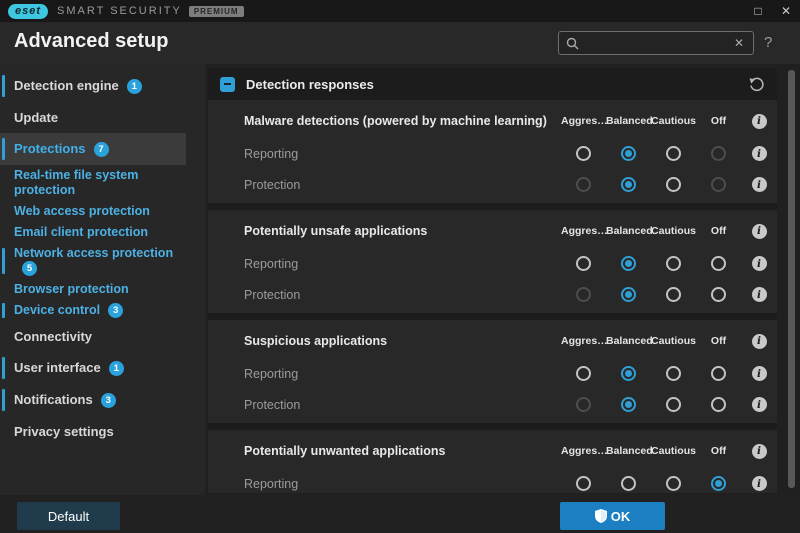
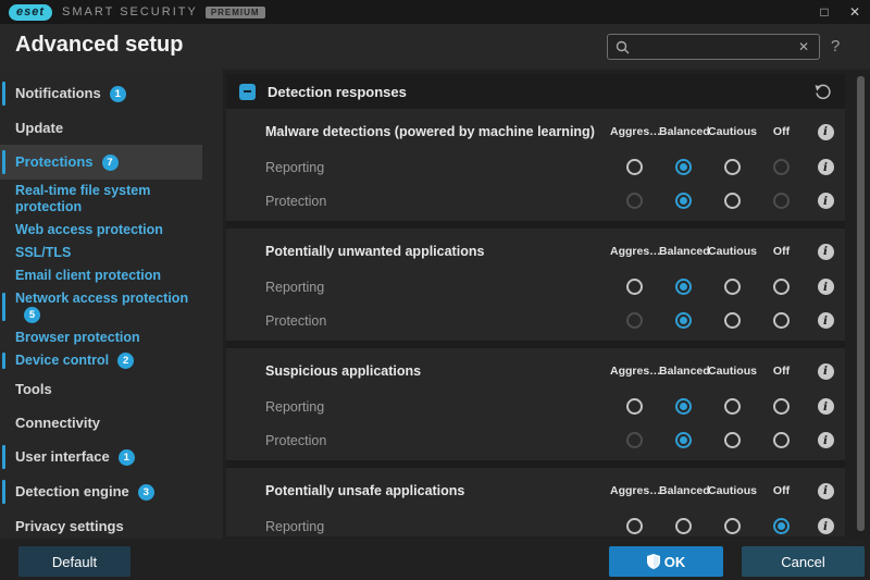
  eset
  SMART SECURITY
  PREMIUM
  □
  ✕
  Advanced setup
  ✕
  ?
- Detection engine 1
+ Notifications 1
  Update
  Protections 7
  Real-time file system protection
  Web access protection
+ SSL/TLS
  Email client protection
  Network access protection5
  Browser protection
- Device control 3
+ Device control 2
+ Tools
  Connectivity
  User interface 1
- Notifications 3
+ Detection engine 3
  Privacy settings
  Detection responses
  Malware detections (powered by machine learning)
  Aggres…
  Balanced
  Cautious
  Off
  i
  Reporting
  i
  Protection
  i
- Potentially unsafe applications
+ Potentially unwanted applications
  Aggres…
  Balanced
  Cautious
  Off
  i
  Reporting
  i
  Protection
  i
  Suspicious applications
  Aggres…
  Balanced
  Cautious
  Off
  i
  Reporting
  i
  Protection
  i
- Potentially unwanted applications
+ Potentially unsafe applications
  Aggres…
  Balanced
  Cautious
  Off
  i
  Reporting
  i
  Default
  OK
+ Cancel
